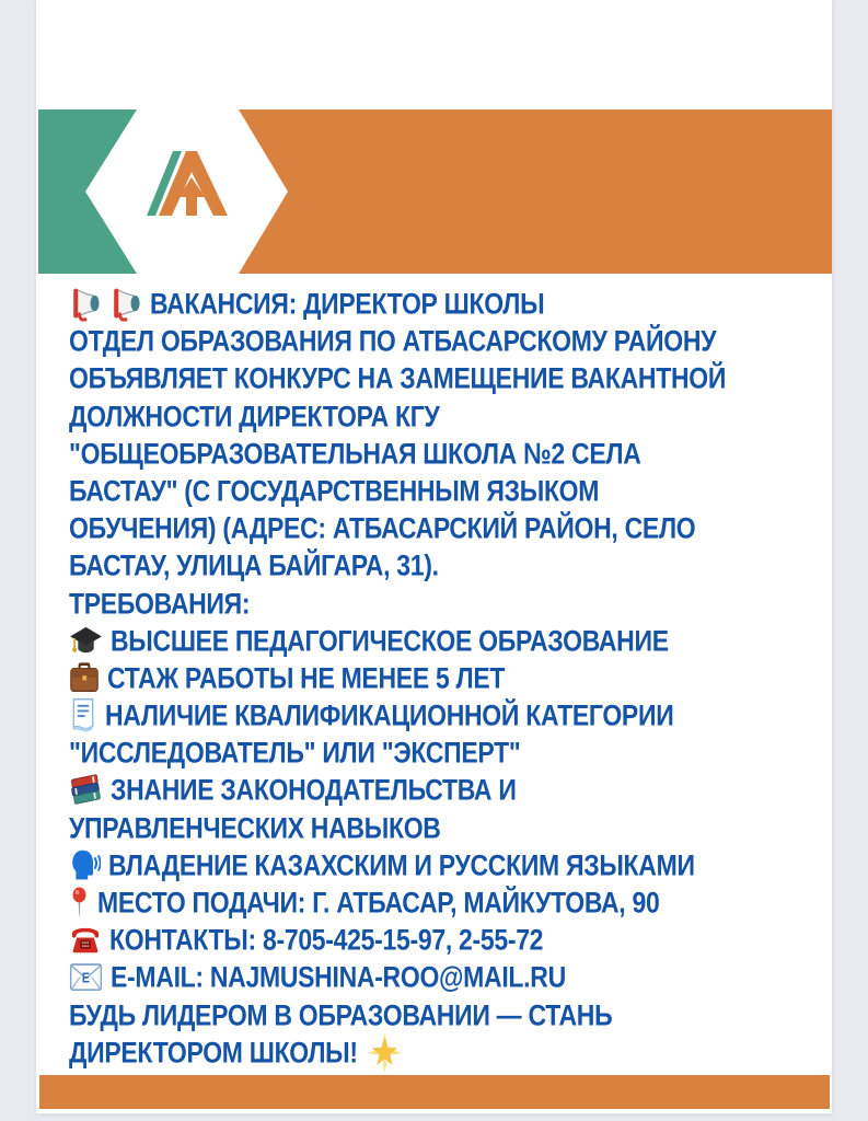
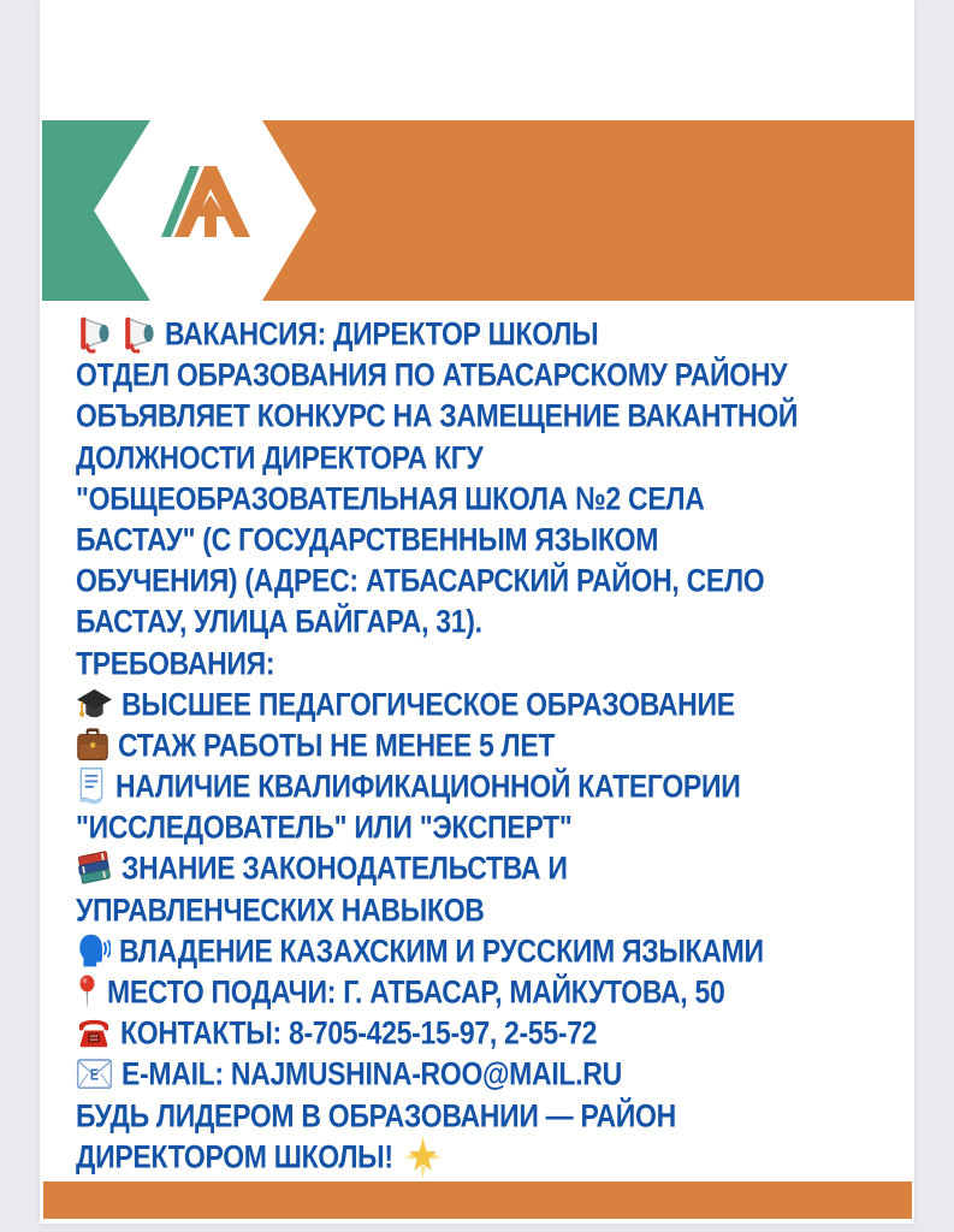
  ВАКАНСИЯ: ДИРЕКТОР ШКОЛЫ
  ОТДЕЛ ОБРАЗОВАНИЯ ПО АТБАСАРСКОМУ РАЙОНУ
  ОБЪЯВЛЯЕТ КОНКУРС НА ЗАМЕЩЕНИЕ ВАКАНТНОЙ
  ДОЛЖНОСТИ ДИРЕКТОРА КГУ
  "ОБЩЕОБРАЗОВАТЕЛЬНАЯ ШКОЛА №2 СЕЛА
  БАСТАУ" (С ГОСУДАРСТВЕННЫМ ЯЗЫКОМ
  ОБУЧЕНИЯ) (АДРЕС: АТБАСАРСКИЙ РАЙОН, СЕЛО
  БАСТАУ, УЛИЦА БАЙГАРА, 31).
  ТРЕБОВАНИЯ:
  ВЫСШЕЕ ПЕДАГОГИЧЕСКОЕ ОБРАЗОВАНИЕ
  СТАЖ РАБОТЫ НЕ МЕНЕЕ 5 ЛЕТ
  НАЛИЧИЕ КВАЛИФИКАЦИОННОЙ КАТЕГОРИИ
  "ИССЛЕДОВАТЕЛЬ" ИЛИ "ЭКСПЕРТ"
  ЗНАНИЕ ЗАКОНОДАТЕЛЬСТВА И
  УПРАВЛЕНЧЕСКИХ НАВЫКОВ
  ВЛАДЕНИЕ КАЗАХСКИМ И РУССКИМ ЯЗЫКАМИ
- МЕСТО ПОДАЧИ: Г. АТБАСАР, МАЙКУТОВА, 90
+ МЕСТО ПОДАЧИ: Г. АТБАСАР, МАЙКУТОВА, 50
  КОНТАКТЫ: 8-705-425-15-97, 2-55-72
  E
  E-MAIL: NAJMUSHINA-ROO@MAIL.RU
- БУДЬ ЛИДЕРОМ В ОБРАЗОВАНИИ — СТАНЬ
+ БУДЬ ЛИДЕРОМ В ОБРАЗОВАНИИ — РАЙОН
  ДИРЕКТОРОМ ШКОЛЫ!
